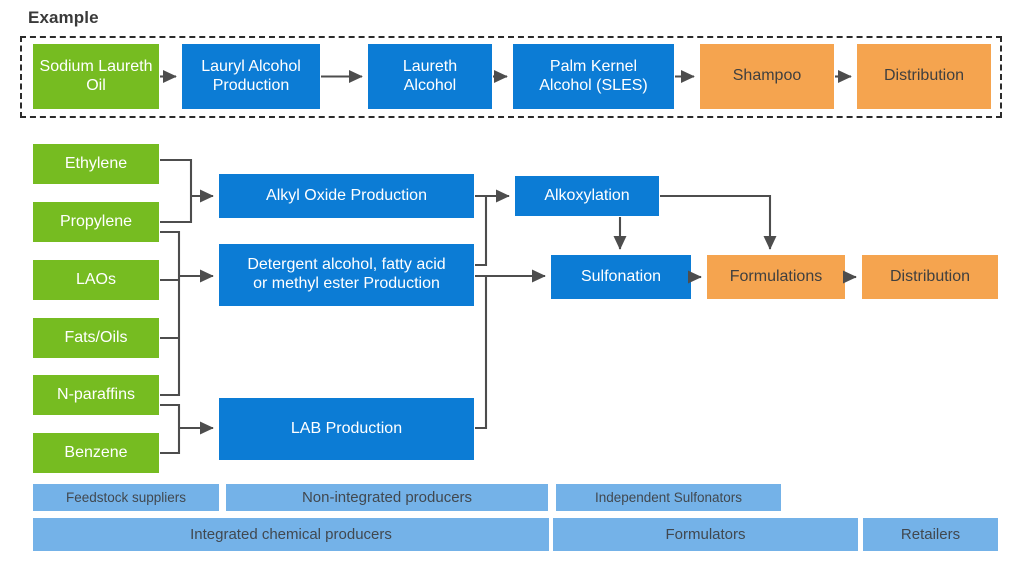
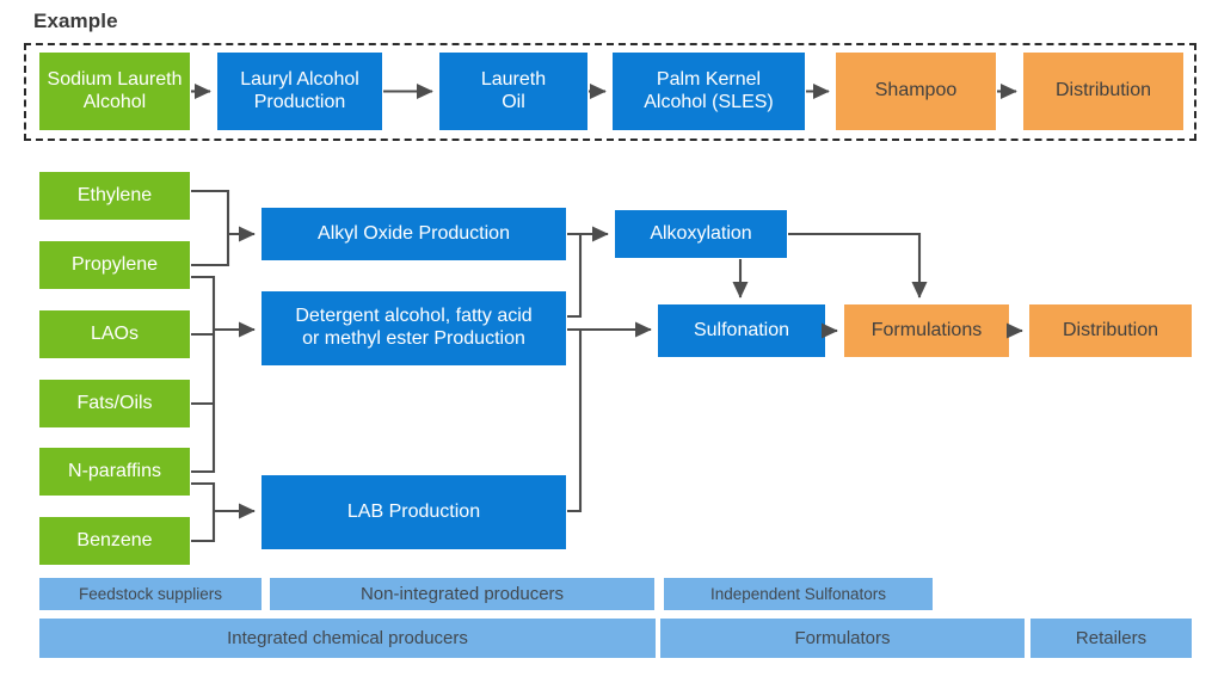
  Example
  Sodium Laureth
- Oil
+ Alcohol
  Lauryl Alcohol
  Production
  Laureth
- Alcohol
+ Oil
  Palm Kernel
  Alcohol (SLES)
  Shampoo
  Distribution
  Ethylene
  Propylene
  LAOs
  Fats/Oils
  N-paraffins
  Benzene
  Alkyl Oxide Production
  Detergent alcohol, fatty acid
  or methyl ester Production
  LAB Production
  Alkoxylation
  Sulfonation
  Formulations
  Distribution
  Feedstock suppliers
  Non-integrated producers
  Independent Sulfonators
  Integrated chemical producers
  Formulators
  Retailers
